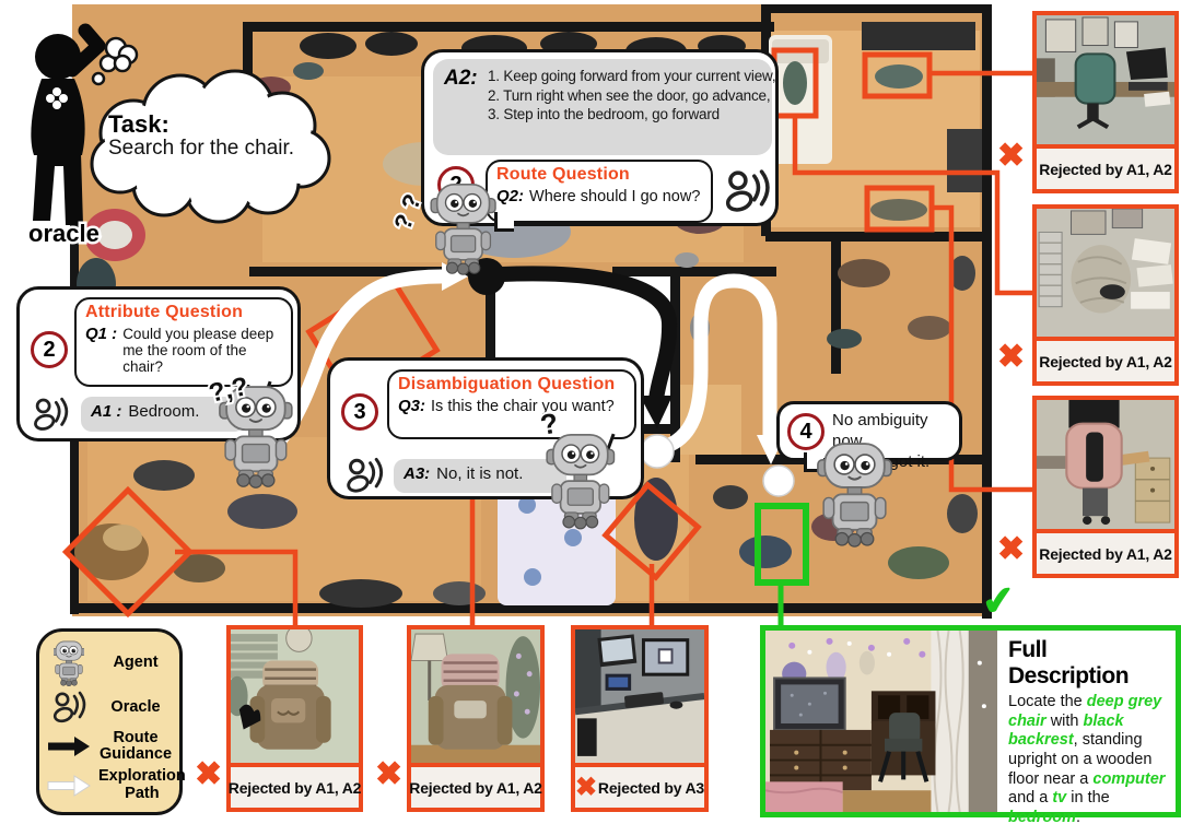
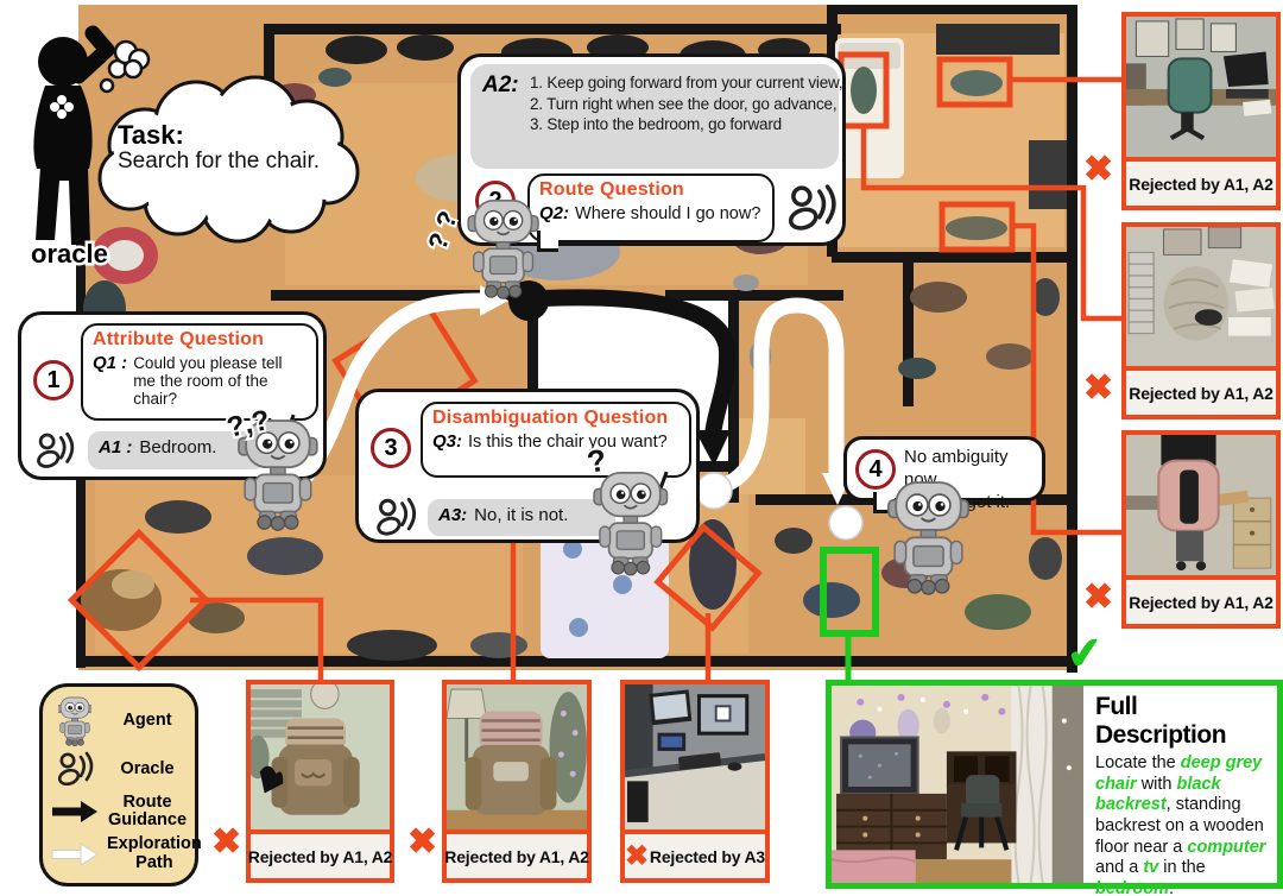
  oracle
  Task:
  Search for the chair.
- 2
+ 1
  Attribute Question
  Q1 :
- Could you please deep me the room of the chair?
+ Could you please tell me the room of the chair?
  A1 :
  Bedroom.
  A2:
  1. Keep going forward from your current vie
  2. Turn right when see the door, go advance
  3. Step into the bedroom, go forward
  Route Question
  Q2:
  Where should I go now?
  3
  Disambiguation Question
  Q3:
  Is this the chair you want?
  A3:
  No, it is not.
  4
  No ambiguity now,
  Agent
  Oracle
  Route Guidance
  Exploration Path
  Rejected by A1, A2
  Rejected by A1, A2
  Rejected by A1, A2
  ✖
  ✖
  ✖
  Rejected by A1, A2
  Rejected by A1, A2
  ✖
  Rejected by A3
  ✖
  ✖
  Full Description
- Locate the deep grey chair with black backrest, standing upright on a wooden floor near a computer and a tv in the bedroom.
+ Locate the deep grey chair with black backrest, standing backrest on a wooden floor near a computer and a tv in the bedroom.
